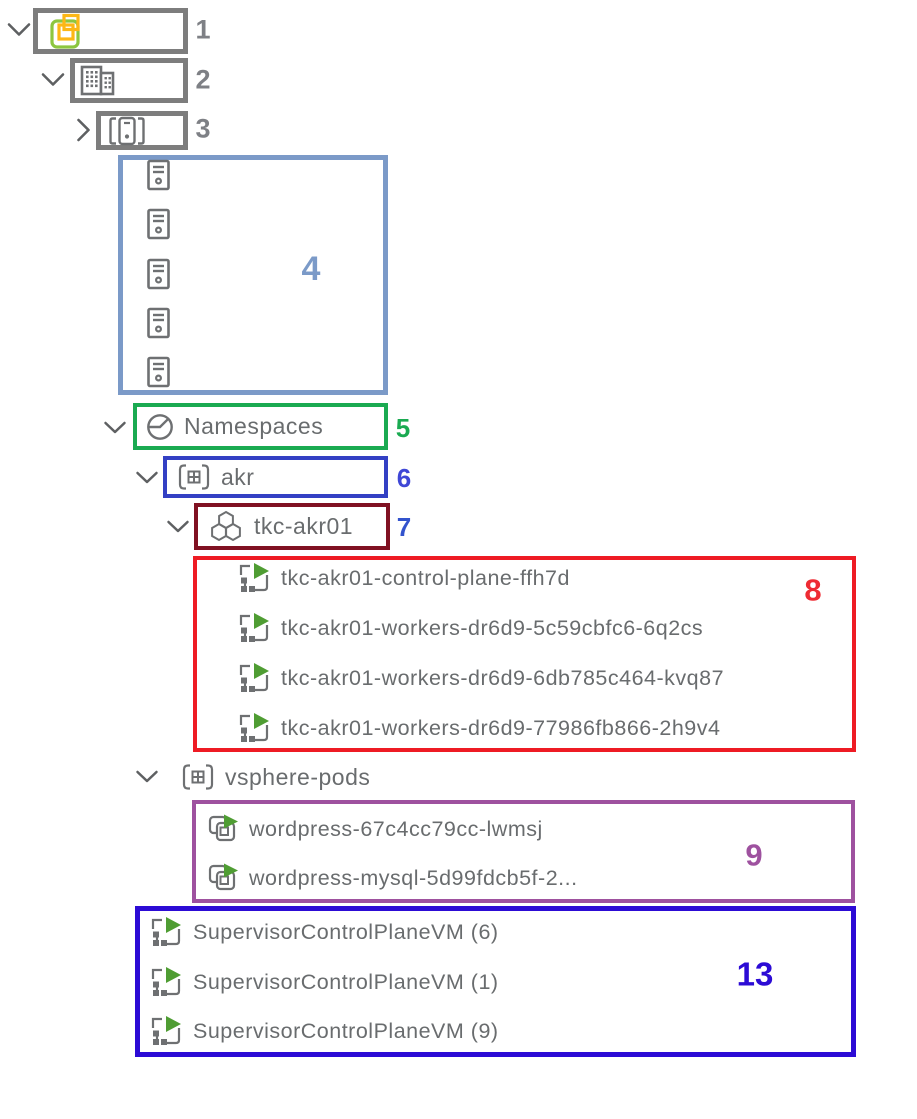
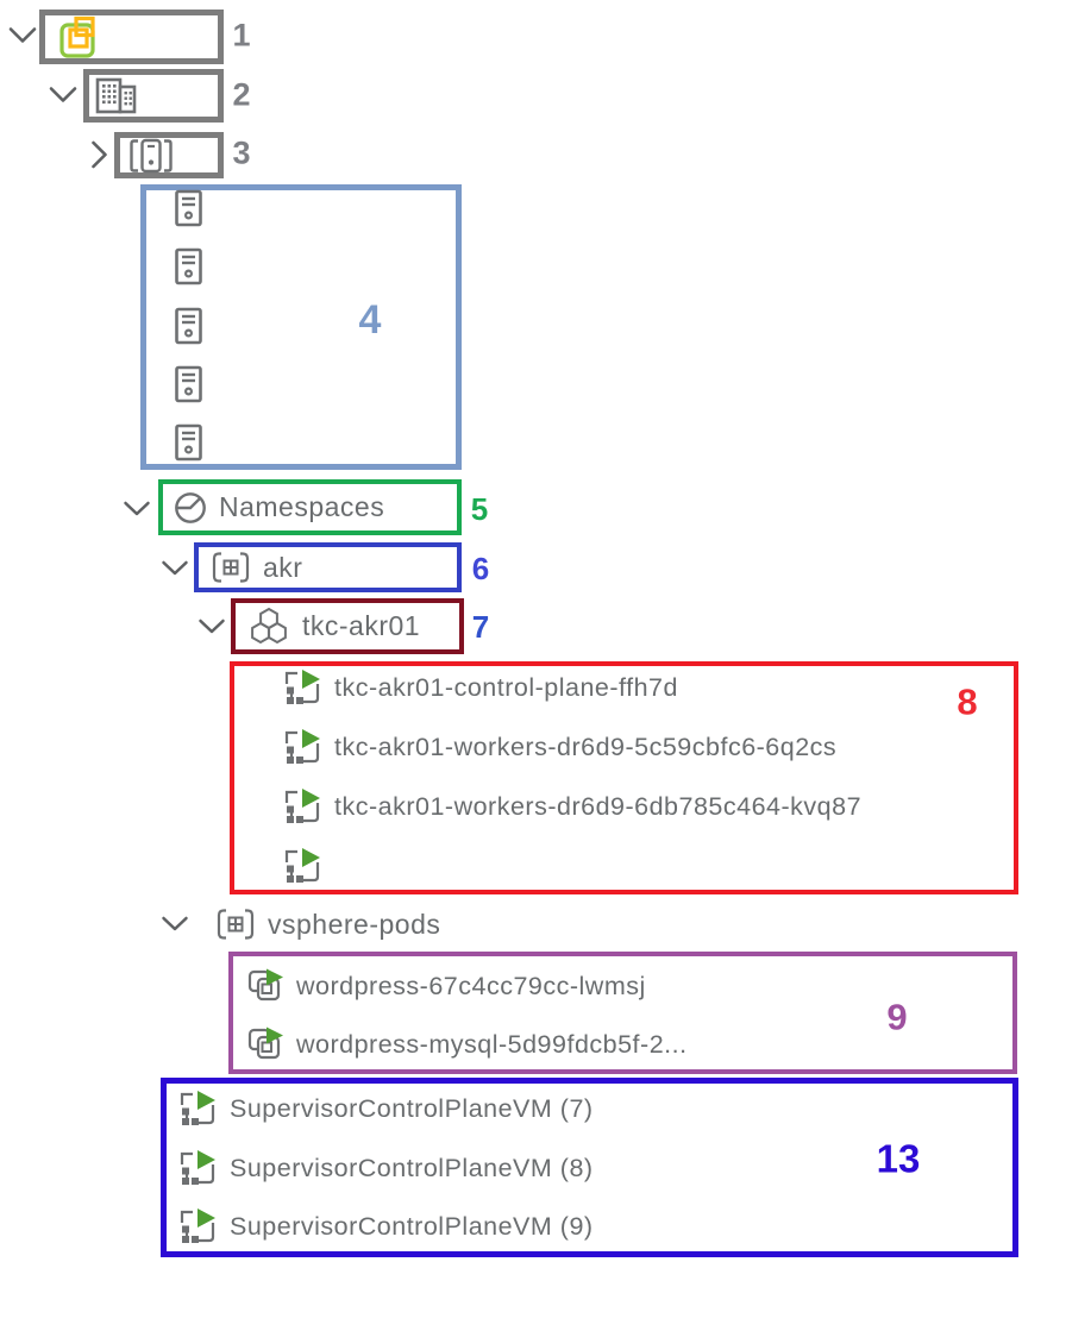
  1
  2
  3
  4
  Namespaces
  5
  akr
  6
  tkc-akr01
  7
  tkc-akr01-control-plane-ffh7d
  tkc-akr01-workers-dr6d9-5c59cbfc6-6q2cs
  tkc-akr01-workers-dr6d9-6db785c464-kvq87
- tkc-akr01-workers-dr6d9-77986fb866-2h9v4
  8
  vsphere-pods
  wordpress-67c4cc79cc-lwmsj
  wordpress-mysql-5d99fdcb5f-2...
  9
- SupervisorControlPlaneVM (6)
+ SupervisorControlPlaneVM (7)
- SupervisorControlPlaneVM (1)
+ SupervisorControlPlaneVM (8)
  SupervisorControlPlaneVM (9)
  13
